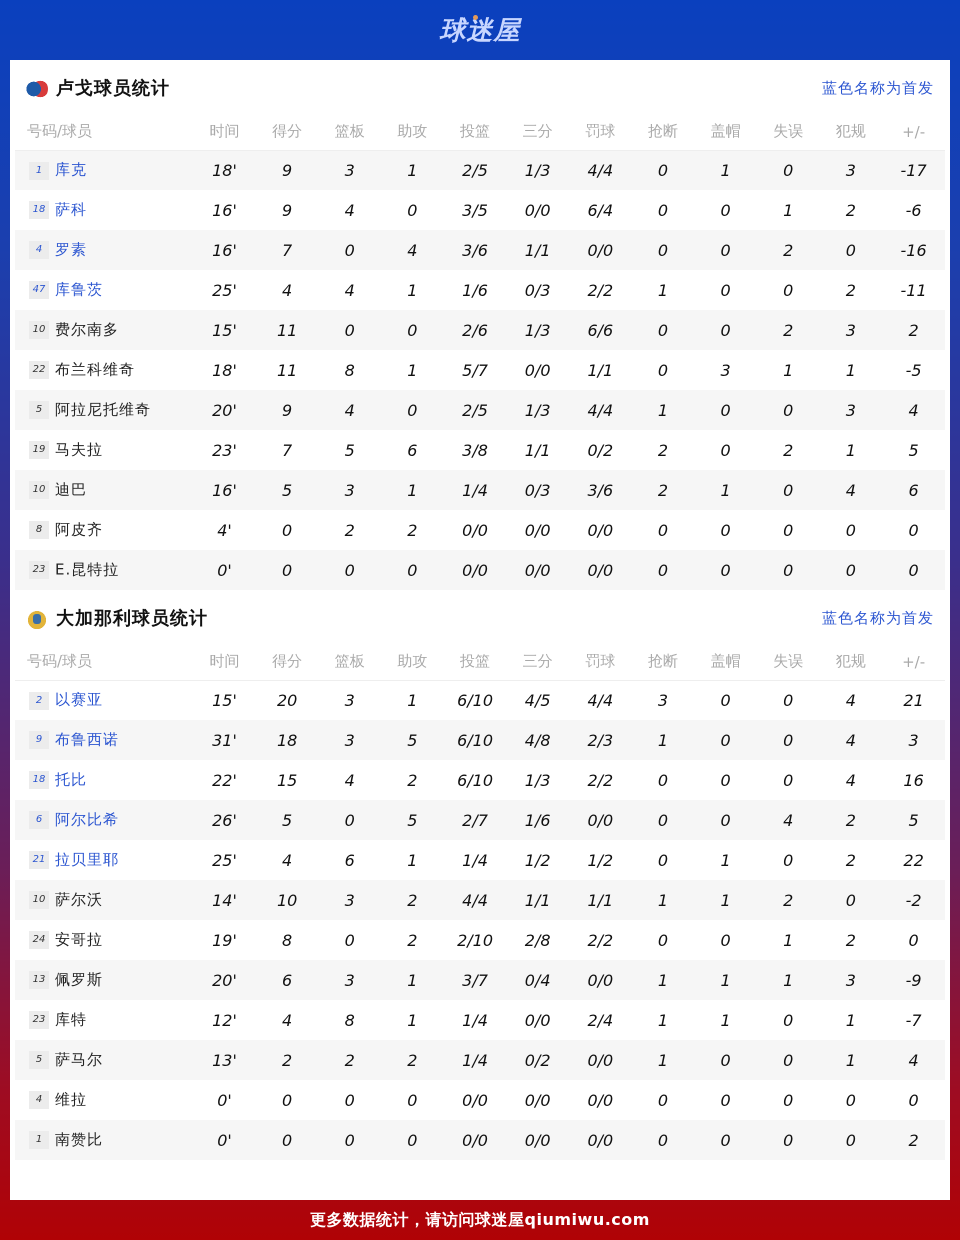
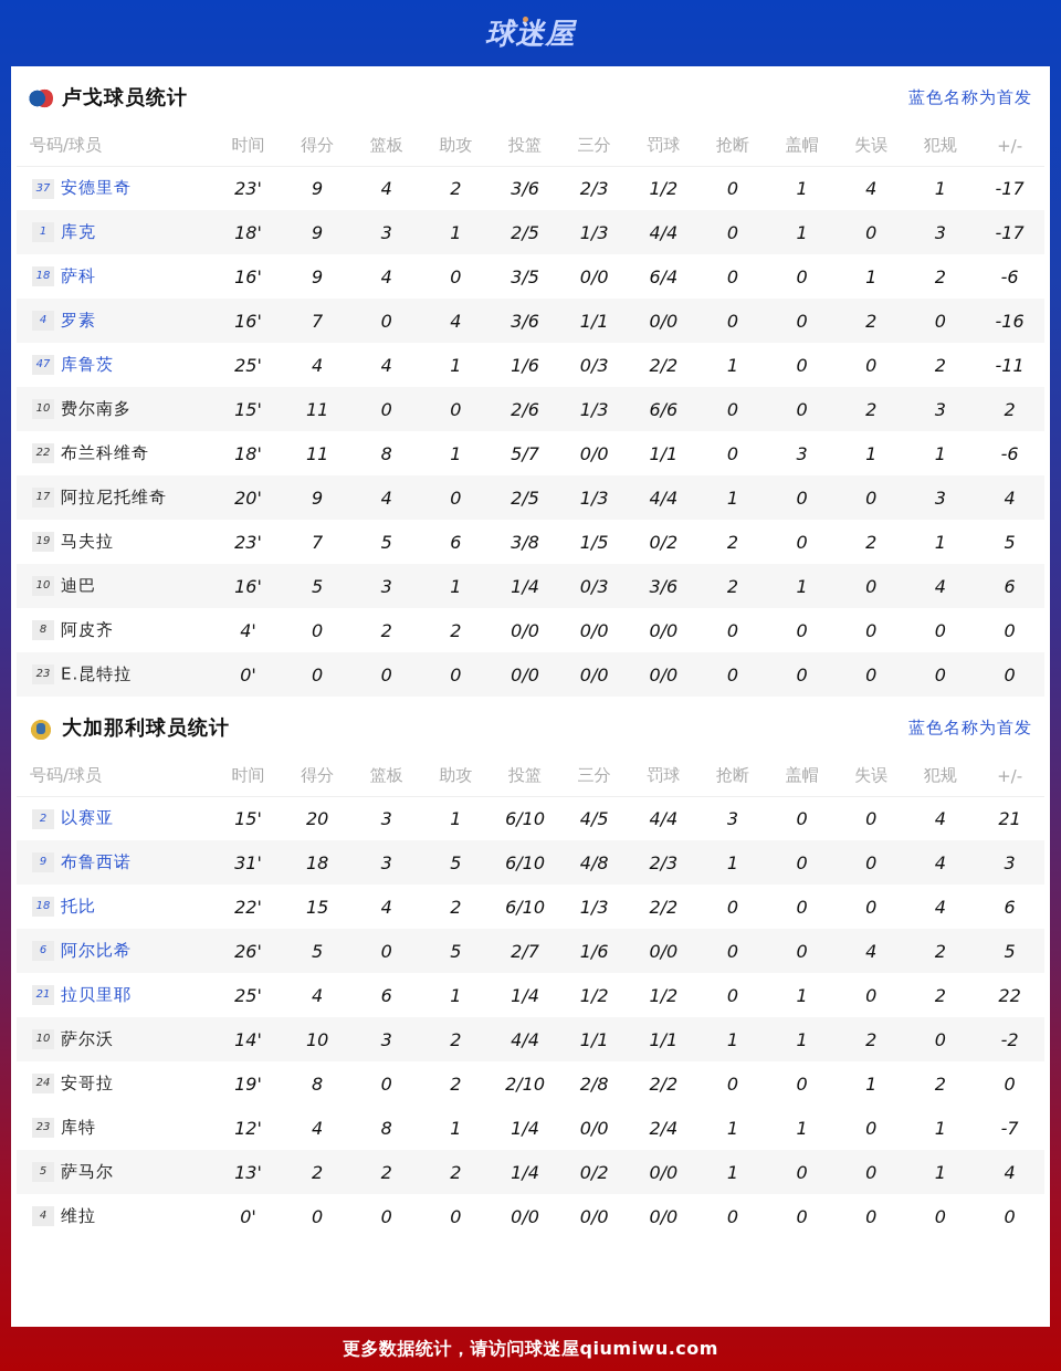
  球迷屋
  卢戈球员统计
  蓝色名称为首发
  号码/球员	时间	得分	篮板	助攻	投篮	三分	罚球	抢断	盖帽	失误	犯规	+/-
+ 37 安德里奇	23'	9	4	2	3/6	2/3	1/2	0	1	4	1	-17
  1 库克	18'	9	3	1	2/5	1/3	4/4	0	1	0	3	-17
  18 萨科	16'	9	4	0	3/5	0/0	6/4	0	0	1	2	-6
  4 罗素	16'	7	0	4	3/6	1/1	0/0	0	0	2	0	-16
  47 库鲁茨	25'	4	4	1	1/6	0/3	2/2	1	0	0	2	-11
  10 费尔南多	15'	11	0	0	2/6	1/3	6/6	0	0	2	3	2
- 22 布兰科维奇	18'	11	8	1	5/7	0/0	1/1	0	3	1	1	-5
+ 22 布兰科维奇	18'	11	8	1	5/7	0/0	1/1	0	3	1	1	-6
- 5 阿拉尼托维奇	20'	9	4	0	2/5	1/3	4/4	1	0	0	3	4
+ 17 阿拉尼托维奇	20'	9	4	0	2/5	1/3	4/4	1	0	0	3	4
- 19 马夫拉	23'	7	5	6	3/8	1/1	0/2	2	0	2	1	5
+ 19 马夫拉	23'	7	5	6	3/8	1/5	0/2	2	0	2	1	5
  10 迪巴	16'	5	3	1	1/4	0/3	3/6	2	1	0	4	6
  8 阿皮齐	4'	0	2	2	0/0	0/0	0/0	0	0	0	0	0
  23 E.昆特拉	0'	0	0	0	0/0	0/0	0/0	0	0	0	0	0
  大加那利球员统计
  蓝色名称为首发
  号码/球员	时间	得分	篮板	助攻	投篮	三分	罚球	抢断	盖帽	失误	犯规	+/-
  2 以赛亚	15'	20	3	1	6/10	4/5	4/4	3	0	0	4	21
  9 布鲁西诺	31'	18	3	5	6/10	4/8	2/3	1	0	0	4	3
- 18 托比	22'	15	4	2	6/10	1/3	2/2	0	0	0	4	16
+ 18 托比	22'	15	4	2	6/10	1/3	2/2	0	0	0	4	6
  6 阿尔比希	26'	5	0	5	2/7	1/6	0/0	0	0	4	2	5
  21 拉贝里耶	25'	4	6	1	1/4	1/2	1/2	0	1	0	2	22
  10 萨尔沃	14'	10	3	2	4/4	1/1	1/1	1	1	2	0	-2
  24 安哥拉	19'	8	0	2	2/10	2/8	2/2	0	0	1	2	0
- 13 佩罗斯	20'	6	3	1	3/7	0/4	0/0	1	1	1	3	-9
  23 库特	12'	4	8	1	1/4	0/0	2/4	1	1	0	1	-7
  5 萨马尔	13'	2	2	2	1/4	0/2	0/0	1	0	0	1	4
  4 维拉	0'	0	0	0	0/0	0/0	0/0	0	0	0	0	0
- 1 南赞比	0'	0	0	0	0/0	0/0	0/0	0	0	0	0	2
  更多数据统计，请访问球迷屋qiumiwu.com
